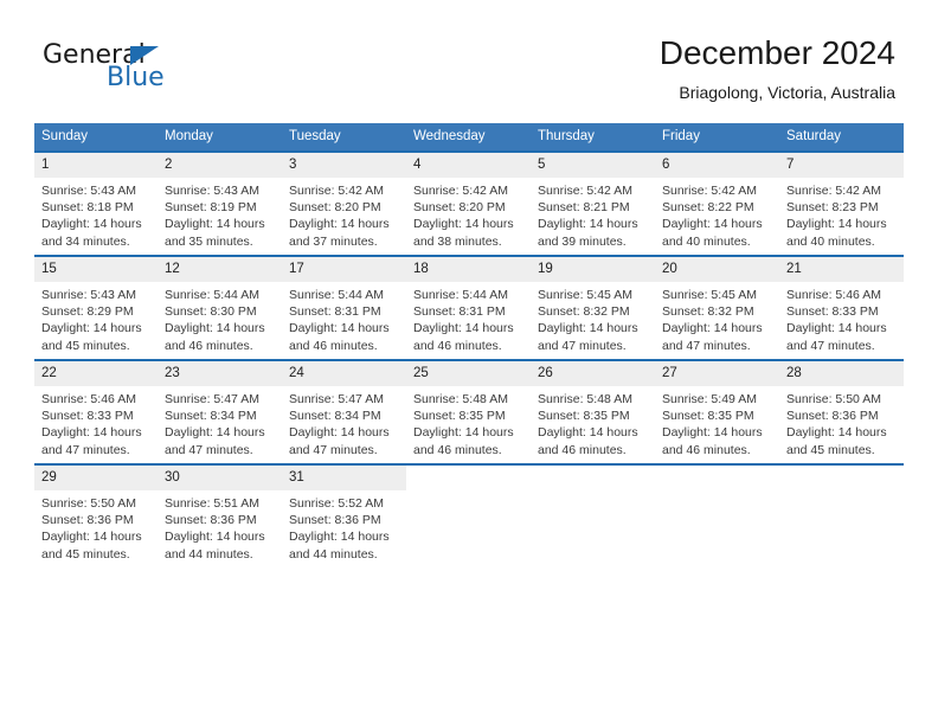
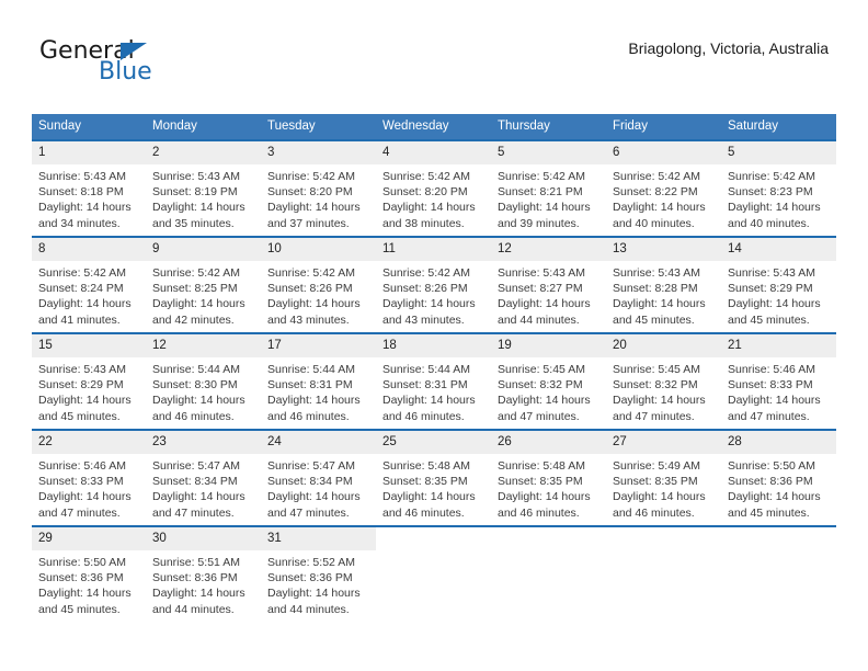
  General
  Blue
- December 2024
  Briagolong, Victoria, Australia
  Sunday	Monday	Tuesday	Wednesday	Thursday	Friday	Saturday
- 1Sunrise: 5:43 AMSunset: 8:18 PMDaylight: 14 hoursand 34 minutes.	2Sunrise: 5:43 AMSunset: 8:19 PMDaylight: 14 hoursand 35 minutes.	3Sunrise: 5:42 AMSunset: 8:20 PMDaylight: 14 hoursand 37 minutes.	4Sunrise: 5:42 AMSunset: 8:20 PMDaylight: 14 hoursand 38 minutes.	5Sunrise: 5:42 AMSunset: 8:21 PMDaylight: 14 hoursand 39 minutes.	6Sunrise: 5:42 AMSunset: 8:22 PMDaylight: 14 hoursand 40 minutes.	7Sunrise: 5:42 AMSunset: 8:23 PMDaylight: 14 hoursand 40 minutes.
+ 1Sunrise: 5:43 AMSunset: 8:18 PMDaylight: 14 hoursand 34 minutes.	2Sunrise: 5:43 AMSunset: 8:19 PMDaylight: 14 hoursand 35 minutes.	3Sunrise: 5:42 AMSunset: 8:20 PMDaylight: 14 hoursand 37 minutes.	4Sunrise: 5:42 AMSunset: 8:20 PMDaylight: 14 hoursand 38 minutes.	5Sunrise: 5:42 AMSunset: 8:21 PMDaylight: 14 hoursand 39 minutes.	6Sunrise: 5:42 AMSunset: 8:22 PMDaylight: 14 hoursand 40 minutes.	5Sunrise: 5:42 AMSunset: 8:23 PMDaylight: 14 hoursand 40 minutes.
+ 8Sunrise: 5:42 AMSunset: 8:24 PMDaylight: 14 hoursand 41 minutes.	9Sunrise: 5:42 AMSunset: 8:25 PMDaylight: 14 hoursand 42 minutes.	10Sunrise: 5:42 AMSunset: 8:26 PMDaylight: 14 hoursand 43 minutes.	11Sunrise: 5:42 AMSunset: 8:26 PMDaylight: 14 hoursand 43 minutes.	12Sunrise: 5:43 AMSunset: 8:27 PMDaylight: 14 hoursand 44 minutes.	13Sunrise: 5:43 AMSunset: 8:28 PMDaylight: 14 hoursand 45 minutes.	14Sunrise: 5:43 AMSunset: 8:29 PMDaylight: 14 hoursand 45 minutes.
  15Sunrise: 5:43 AMSunset: 8:29 PMDaylight: 14 hoursand 45 minutes.	12Sunrise: 5:44 AMSunset: 8:30 PMDaylight: 14 hoursand 46 minutes.	17Sunrise: 5:44 AMSunset: 8:31 PMDaylight: 14 hoursand 46 minutes.	18Sunrise: 5:44 AMSunset: 8:31 PMDaylight: 14 hoursand 46 minutes.	19Sunrise: 5:45 AMSunset: 8:32 PMDaylight: 14 hoursand 47 minutes.	20Sunrise: 5:45 AMSunset: 8:32 PMDaylight: 14 hoursand 47 minutes.	21Sunrise: 5:46 AMSunset: 8:33 PMDaylight: 14 hoursand 47 minutes.
  22Sunrise: 5:46 AMSunset: 8:33 PMDaylight: 14 hoursand 47 minutes.	23Sunrise: 5:47 AMSunset: 8:34 PMDaylight: 14 hoursand 47 minutes.	24Sunrise: 5:47 AMSunset: 8:34 PMDaylight: 14 hoursand 47 minutes.	25Sunrise: 5:48 AMSunset: 8:35 PMDaylight: 14 hoursand 46 minutes.	26Sunrise: 5:48 AMSunset: 8:35 PMDaylight: 14 hoursand 46 minutes.	27Sunrise: 5:49 AMSunset: 8:35 PMDaylight: 14 hoursand 46 minutes.	28Sunrise: 5:50 AMSunset: 8:36 PMDaylight: 14 hoursand 45 minutes.
  29Sunrise: 5:50 AMSunset: 8:36 PMDaylight: 14 hoursand 45 minutes.	30Sunrise: 5:51 AMSunset: 8:36 PMDaylight: 14 hoursand 44 minutes.	31Sunrise: 5:52 AMSunset: 8:36 PMDaylight: 14 hoursand 44 minutes.
